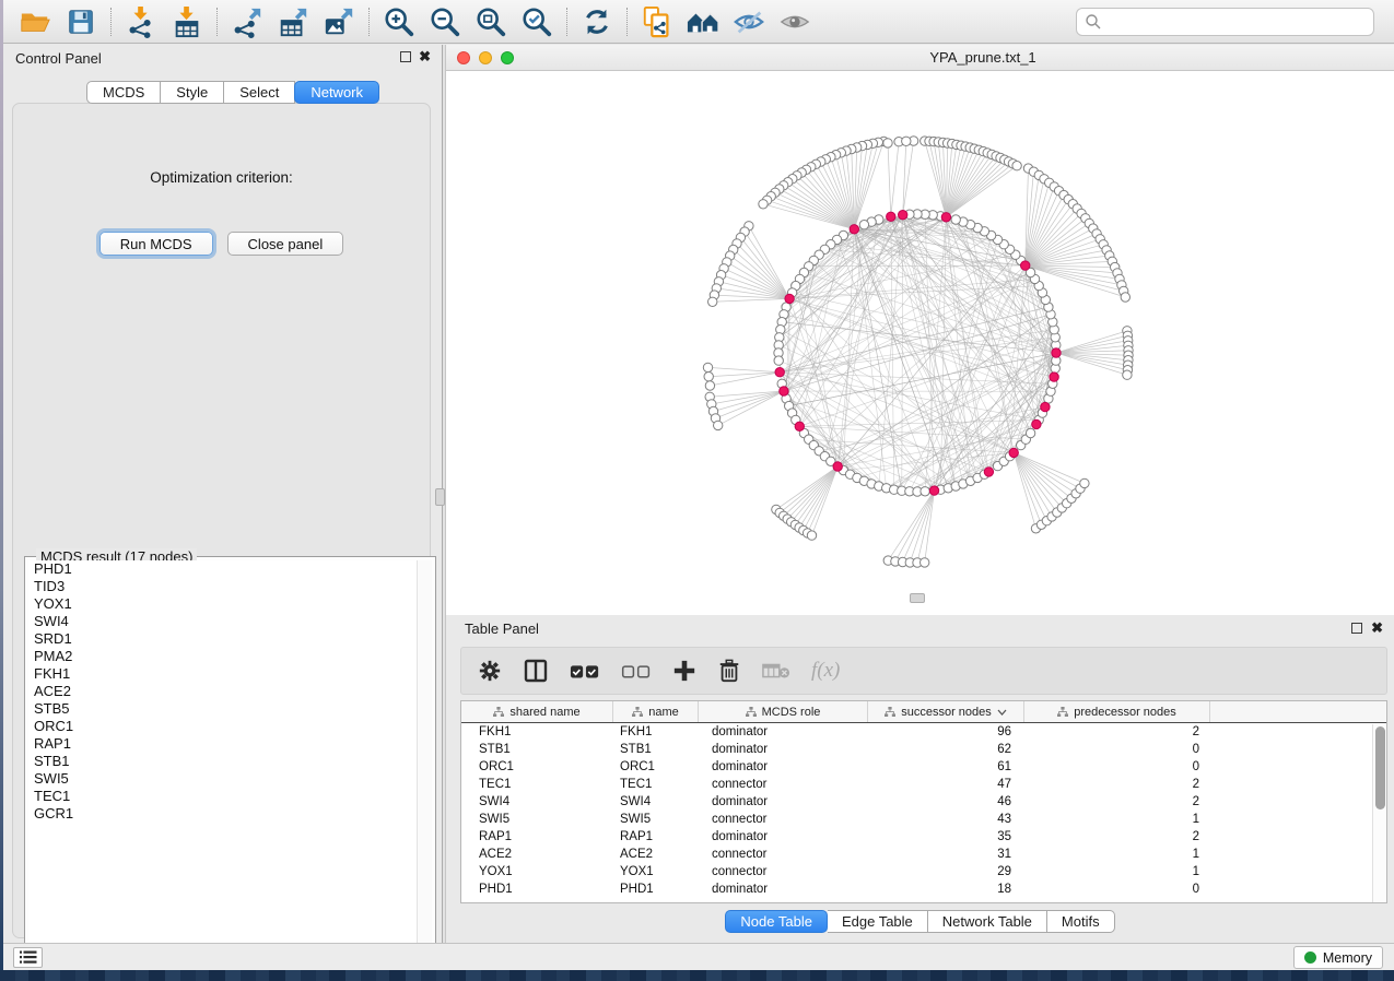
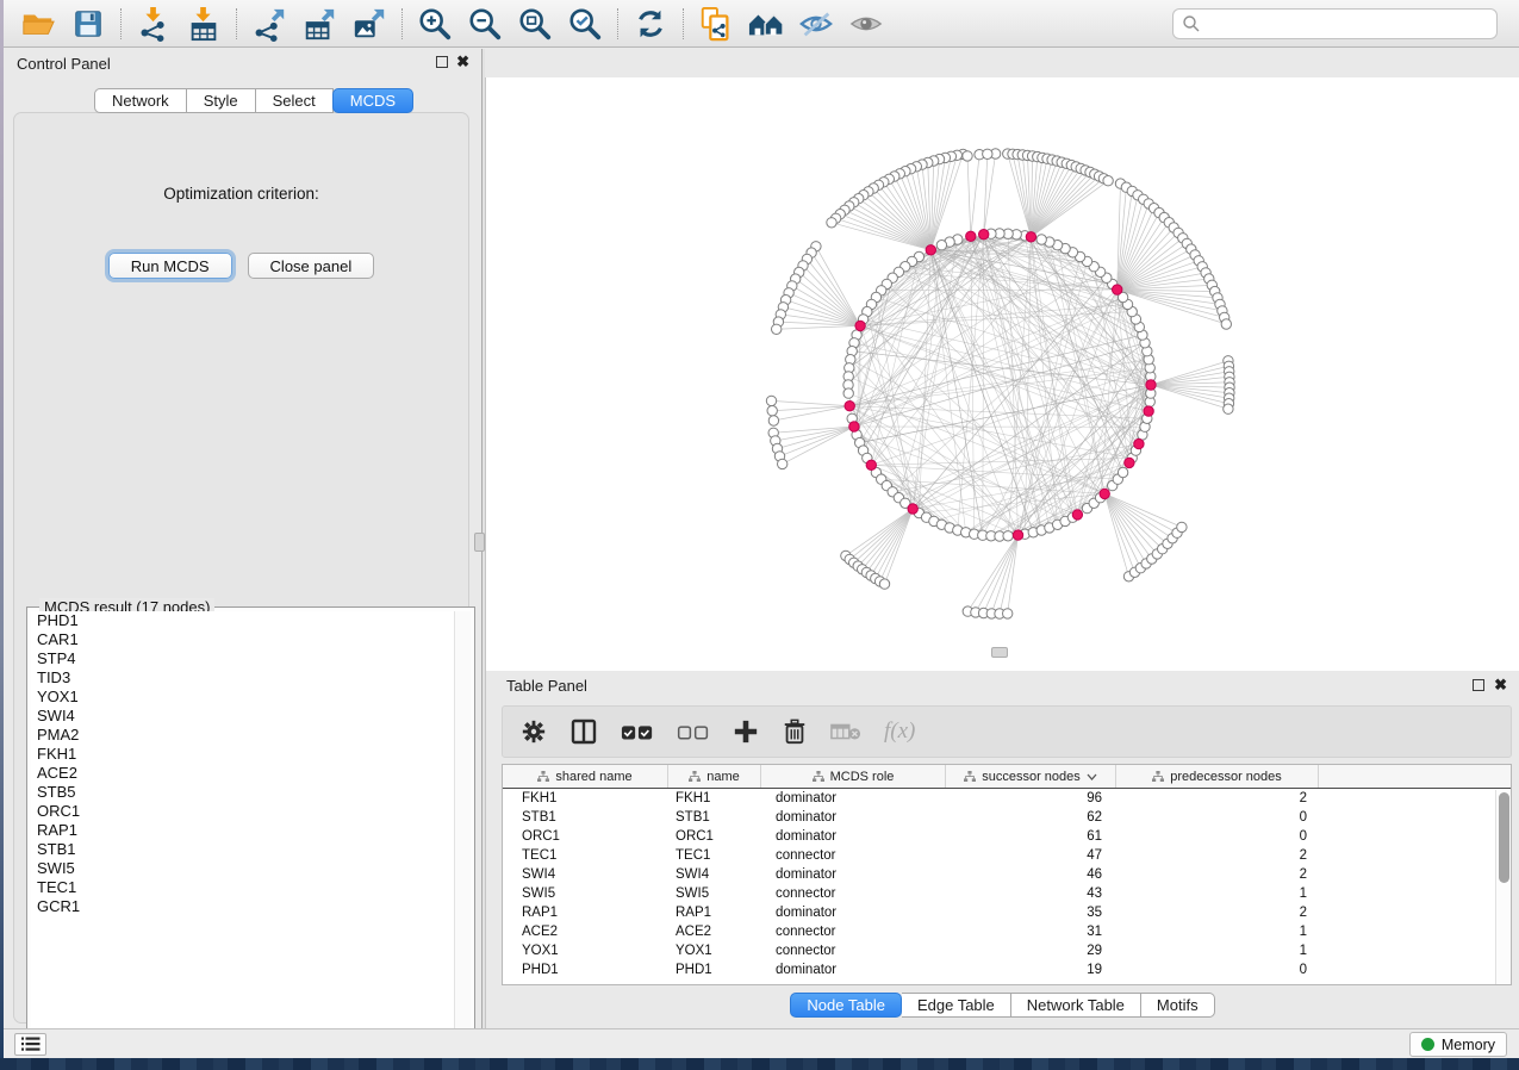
  Control Panel
  ✖
- MCDS
+ Network
  Style
  Select
- Network
+ MCDS
  Optimization criterion:
  Run MCDS
  Close panel
  MCDS result (17 nodes)
  PHD1
+ CAR1
+ STP4
  TID3
  YOX1
  SWI4
- SRD1
  PMA2
  FKH1
  ACE2
  STB5
  ORC1
  RAP1
  STB1
  SWI5
  TEC1
  GCR1
- YPA_prune.txt_1
  Table Panel
  ✖
  f(x)
  shared name
  name
  MCDS role
  successor nodes
  predecessor nodes
  FKH1
  FKH1
  dominator
  96
  2
  STB1
  STB1
  dominator
  62
  0
  ORC1
  ORC1
  dominator
  61
  0
  TEC1
  TEC1
  connector
  47
  2
  SWI4
  SWI4
  dominator
  46
  2
  SWI5
  SWI5
  connector
  43
  1
  RAP1
  RAP1
  dominator
  35
  2
  ACE2
  ACE2
  connector
  31
  1
  YOX1
  YOX1
  connector
  29
  1
  PHD1
  PHD1
  dominator
- 18
+ 19
  0
  Node Table
  Edge Table
  Network Table
  Motifs
  Memory
